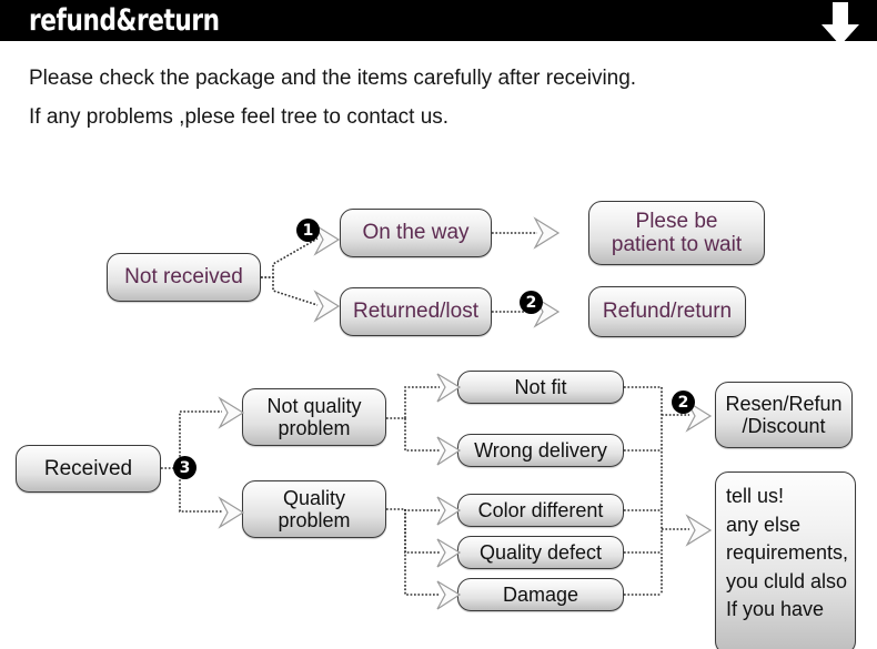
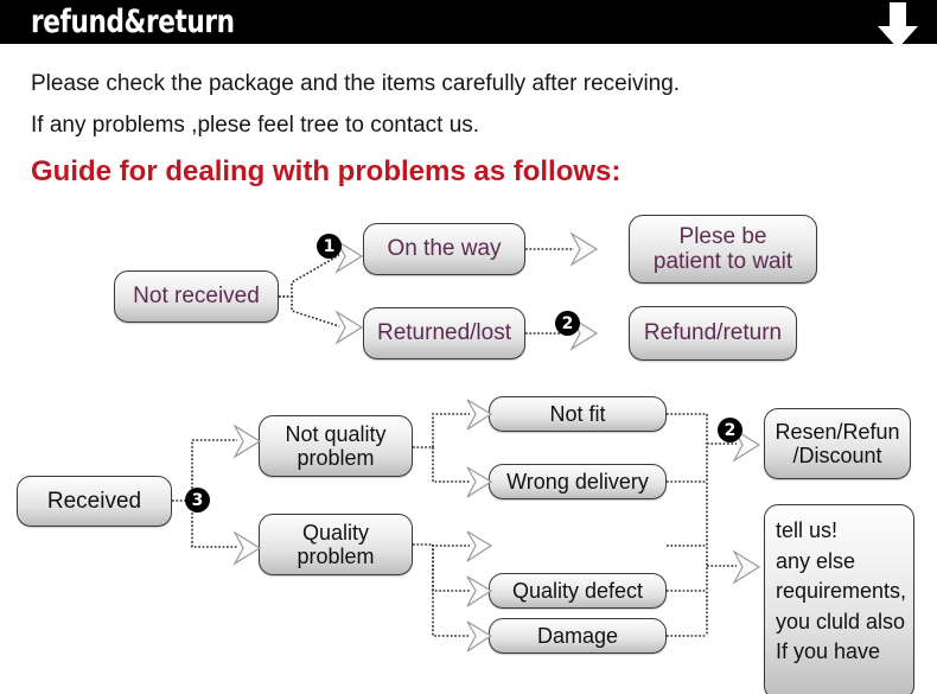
  refund&return
  Please check the package and the items carefully after receiving.
  If any problems ,plese feel tree to contact us.
+ Guide for dealing with problems as follows:
  Not received
  On the way
  Returned/lost
  Plese be
  patient to wait
  Refund/return
  1
  2
  Received
  3
  Not quality
  problem
  Quality
  problem
  Not fit
  Wrong delivery
- Color different
  Quality defect
  Damage
  2
  Resen/Refun
  /Discount
  tell us!
  any else
  requirements,
  you cluld also
  If you have
